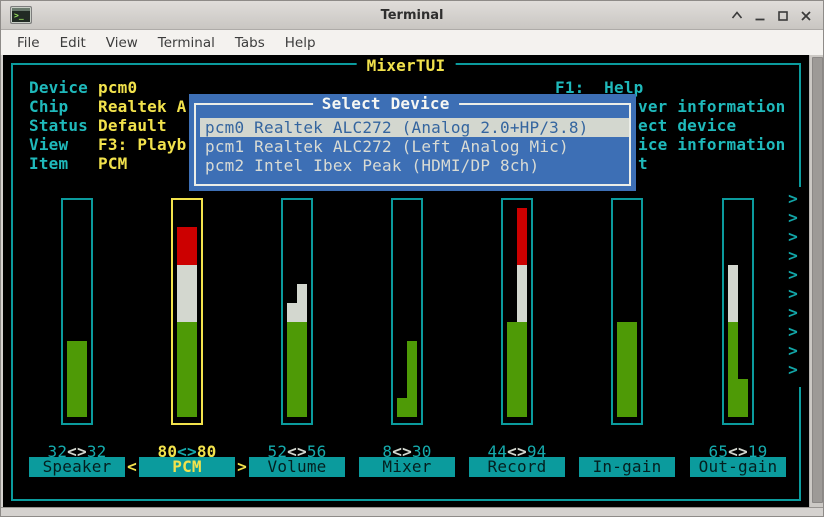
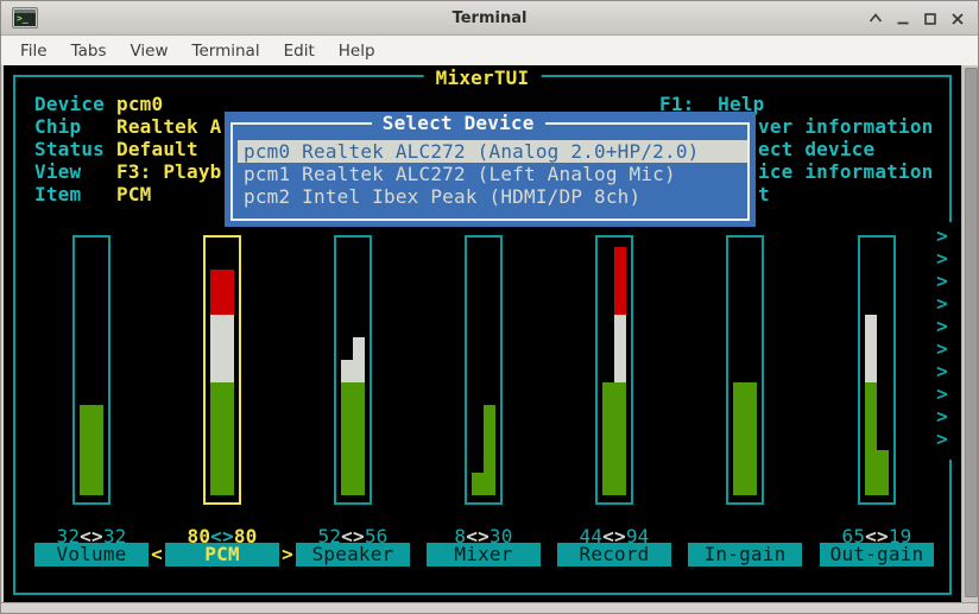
  >_
  Terminal
  File
- Edit
+ Tabs
  View
  Terminal
- Tabs
+ Edit
  Help
  MixerTUI
  Select Device
- pcm0 Realtek ALC272 (Analog 2.0+HP/3.8)
+ pcm0 Realtek ALC272 (Analog 2.0+HP/2.0)
  pcm1 Realtek ALC272 (Left Analog Mic)
  pcm2 Intel Ibex Peak (HDMI/DP 8ch)
  Device
  pcm0
  Chip
  Realtek A
  Status
  Default
  View
  F3: Playb
  Item
  PCM
  F1: Help
  ver information
  ect device
  ice information
  t
  32<>32
- Speaker
+ Volume
  80<>80
  PCM
  <
  >
  52<>56
- Volume
+ Speaker
  8<>30
  Mixer
  44<>94
  Record
  In-gain
  65<>19
  Out-gain
  >
  >
  >
  >
  >
  >
  >
  >
  >
  >
